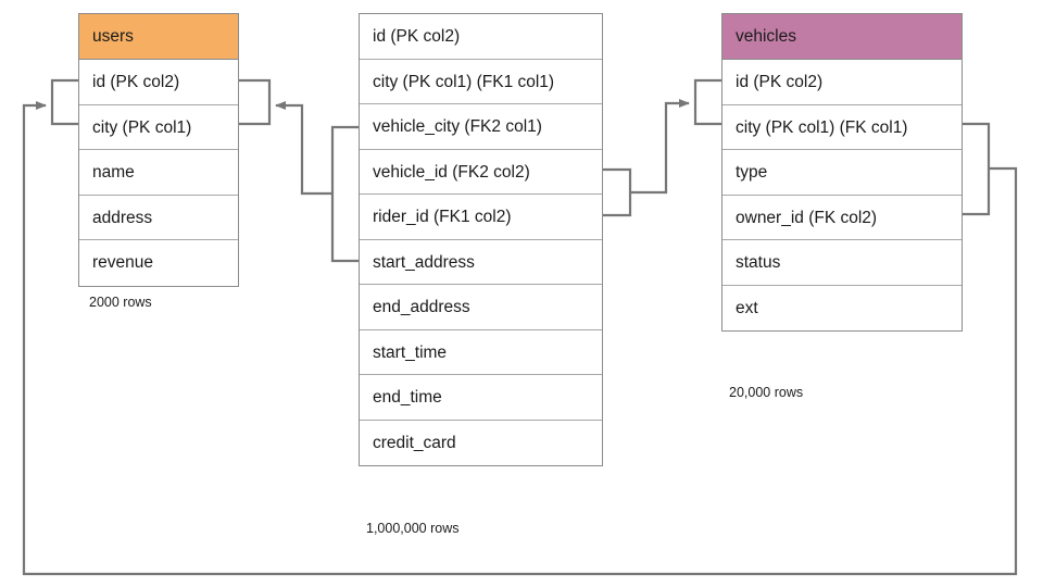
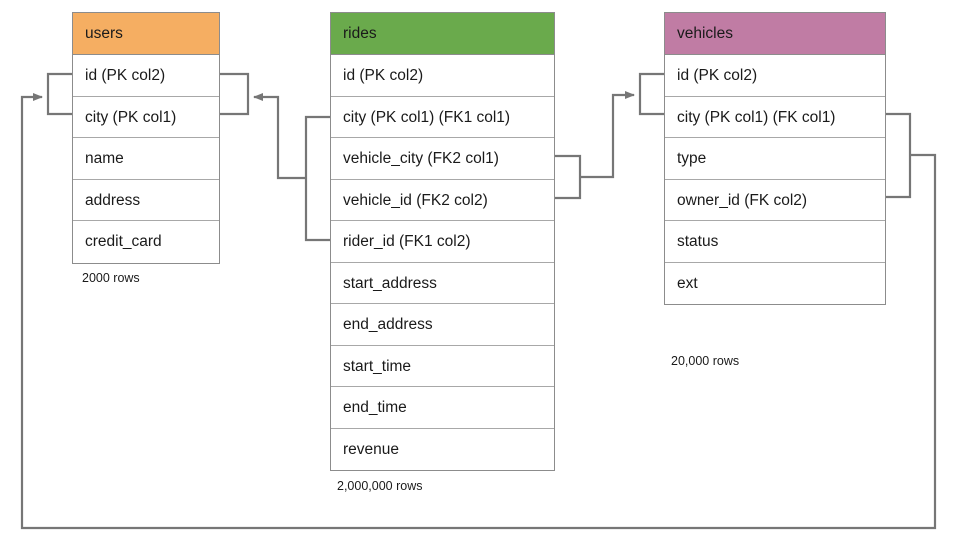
  users
  id (PK col2)
  city (PK col1)
  name
  address
- revenue
+ credit_card
  2000 rows
+ rides
  id (PK col2)
  city (PK col1) (FK1 col1)
  vehicle_city (FK2 col1)
  vehicle_id (FK2 col2)
  rider_id (FK1 col2)
  start_address
  end_address
  start_time
  end_time
- credit_card
+ revenue
- 1,000,000 rows
+ 2,000,000 rows
  vehicles
  id (PK col2)
  city (PK col1) (FK col1)
  type
  owner_id (FK col2)
  status
  ext
  20,000 rows
